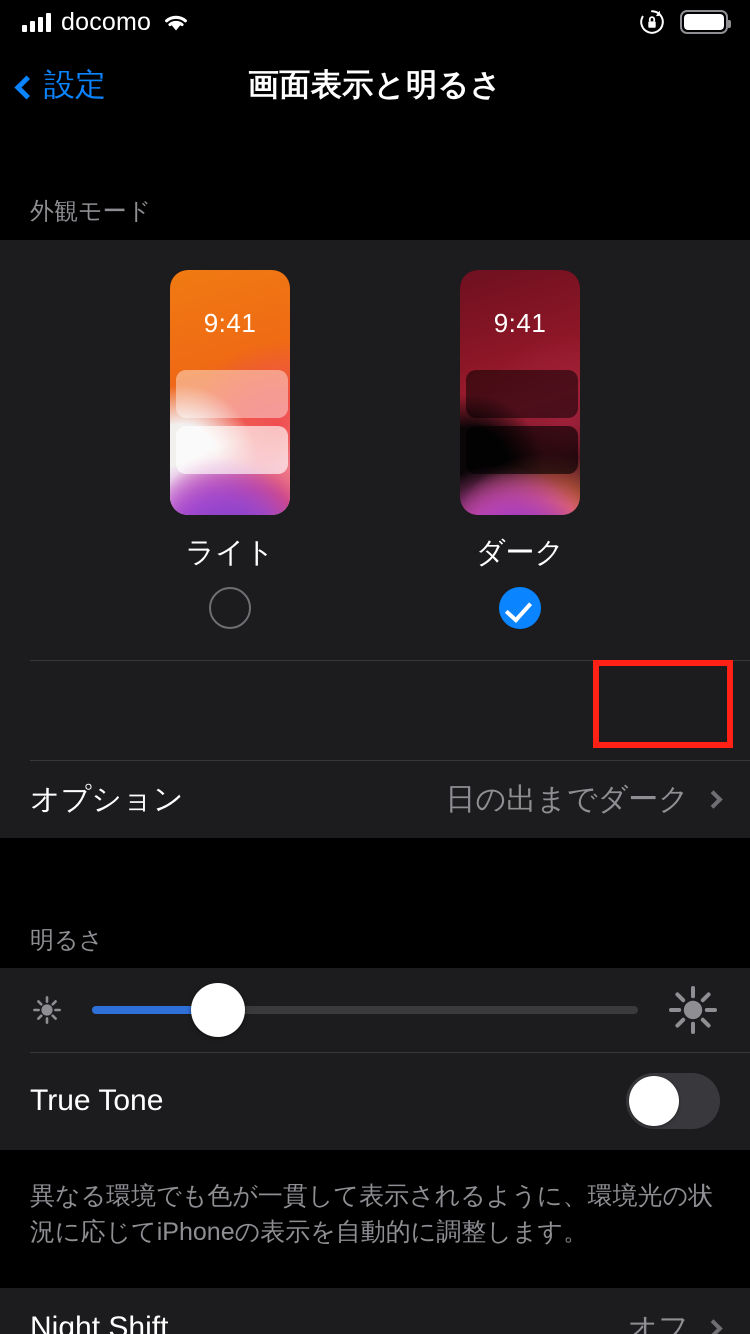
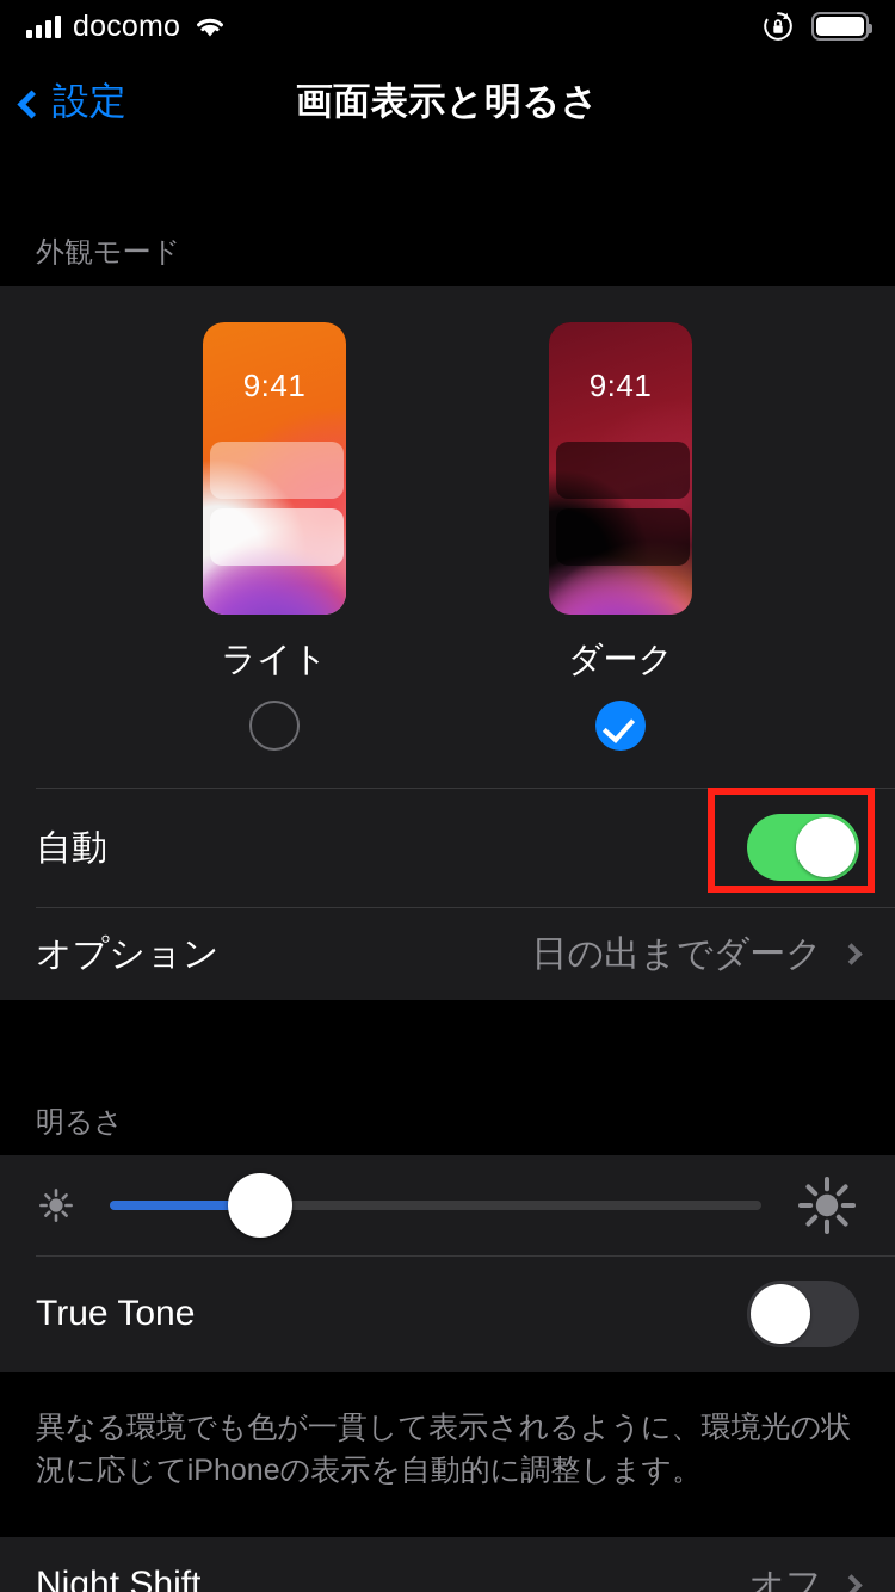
  docomo
  設定
  画面表示と明るさ
  外観モード
  9:41
  ライト
  9:41
  ダーク
+ 自動
  オプション
  日の出までダーク
  明るさ
  True Tone
  異なる環境でも色が一貫して表示されるように、環境光の状況に応じてiPhoneの表示を自動的に調整します。
  Night Shift
  オフ
